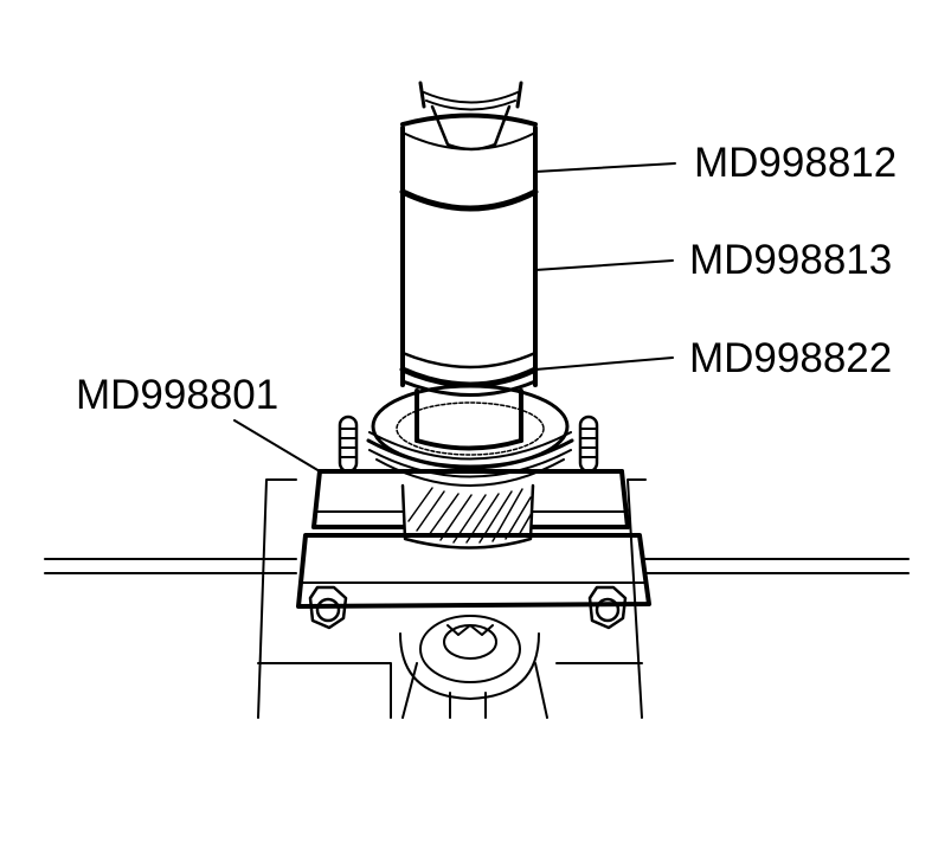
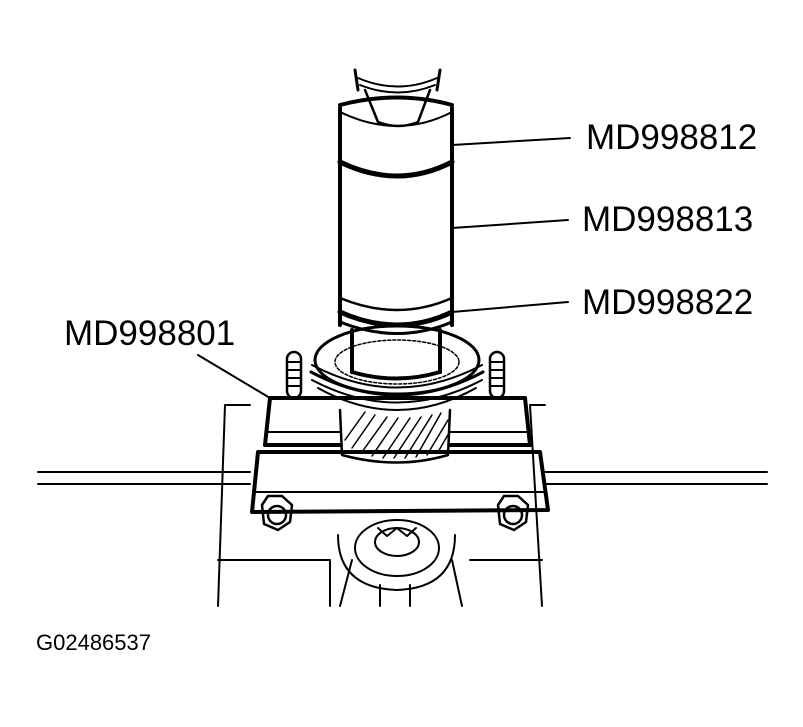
  MD998812
  MD998813
  MD998822
  MD998801
+ G02486537
